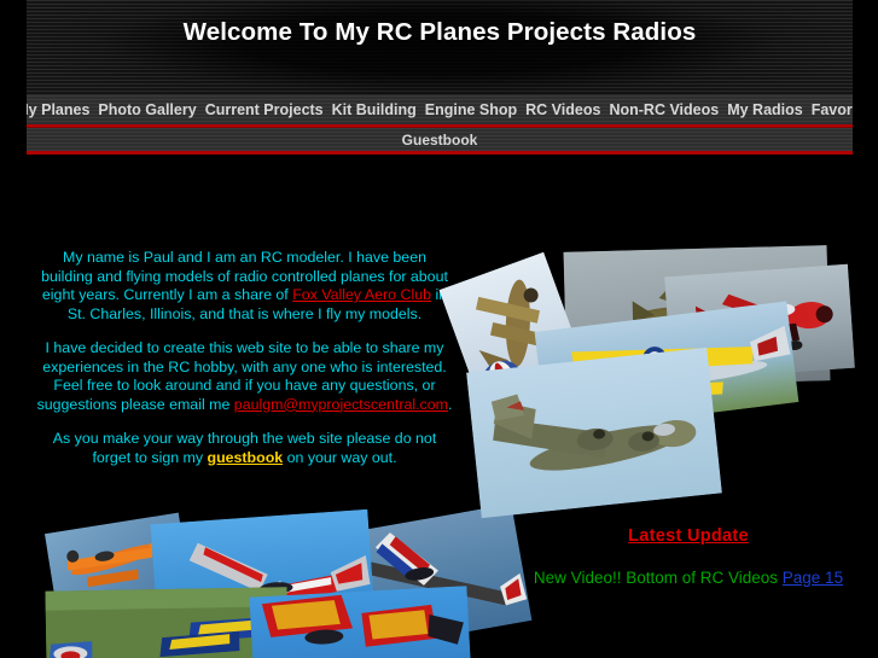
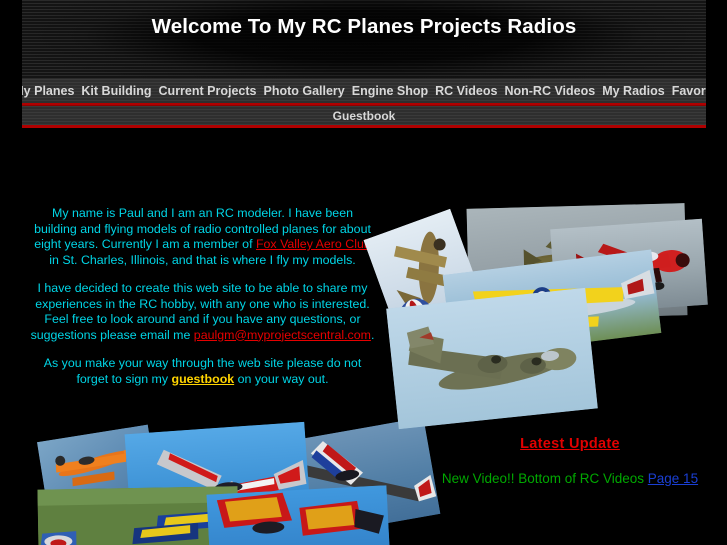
  Welcome To My RC Planes Projects Radios
  y Planes
- Photo Gallery
+ Kit Building
  Current Projects
- Kit Building
+ Photo Gallery
  Engine Shop
  RC Videos
  Non-RC Videos
  My Radios
  Guestbook
- My name is Paul and I am an RC modeler. I have been building and flying models of radio controlled planes for about eight years. Currently I am a share of Fox Valley Aero Club i St. Charles, Illinois, and that is where I fly my models.
+ My name is Paul and I am an RC modeler. I have been building and flying models of radio controlled planes for about eight years. Currently I am a member of Fox Valley Aero Clu in St. Charles, Illinois, and that is where I fly my models.
  I have decided to create this web site to be able to share my experiences in the RC hobby, with any one who is interested. Feel free to look around and if you have any questions, or suggestions please email me paulgm@myprojectscentral.com.
  As you make your way through the web site please do not forget to sign my guestbook on your way out.
  Latest Update
  New Video!! Bottom of RC Videos Page 15
